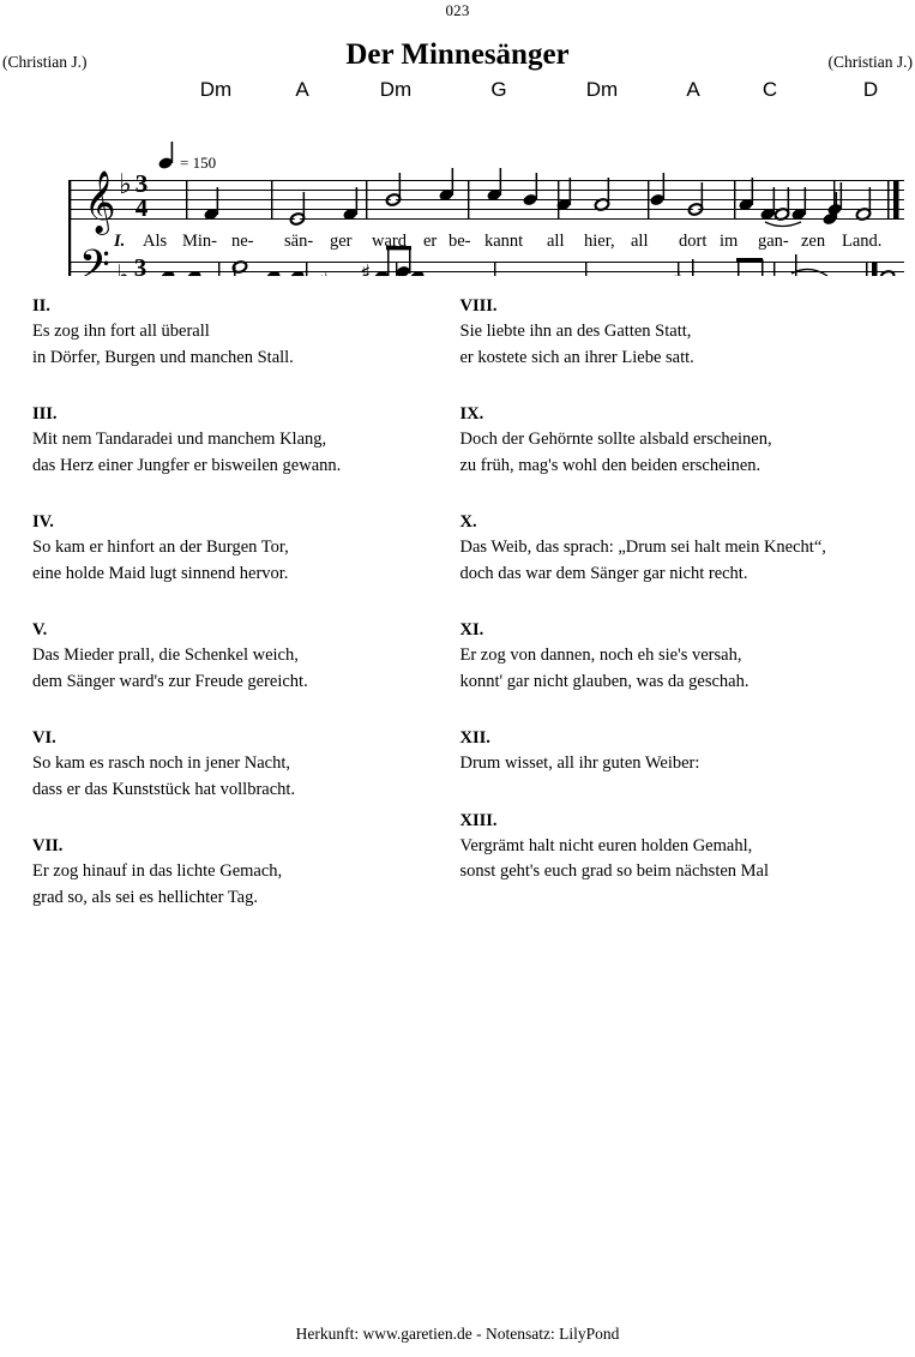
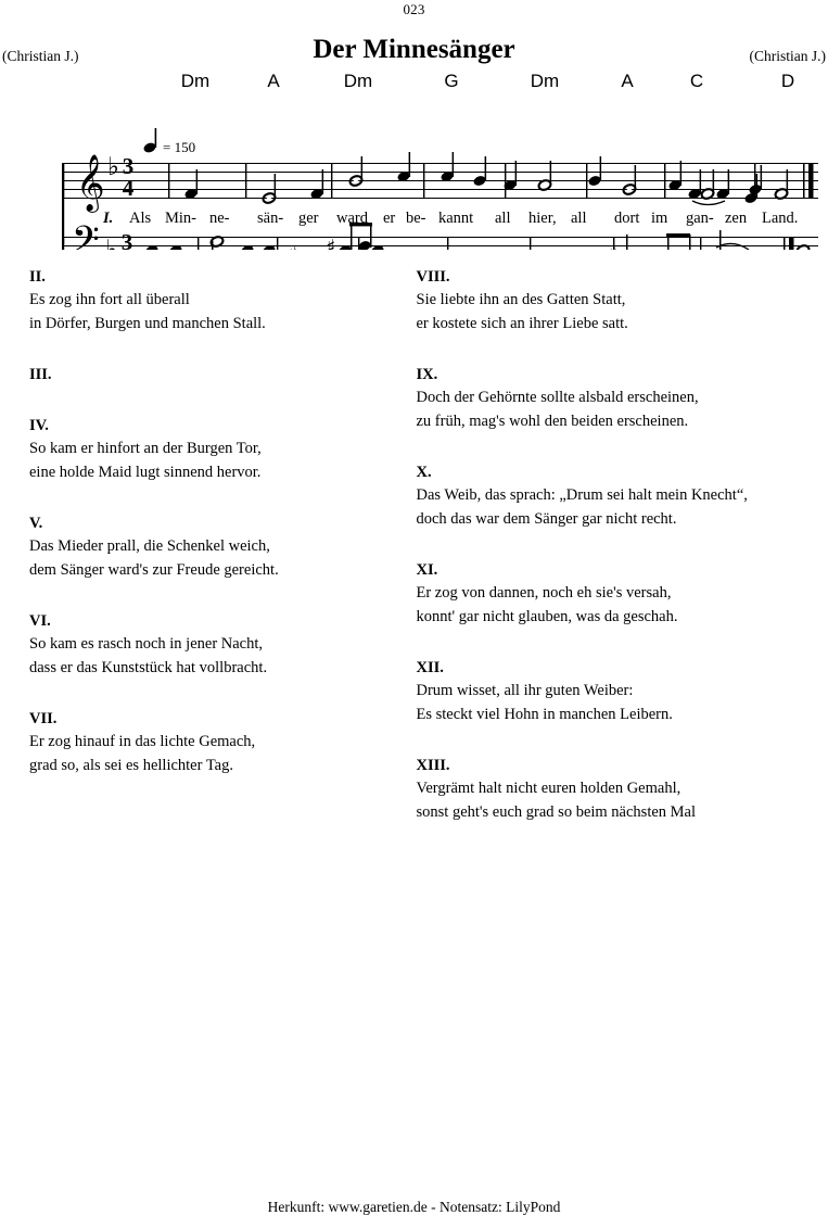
  023
  Der Minnesänger
  (Christian J.)
  (Christian J.)
  𝄞
  ♭
  3
  4
  = 150
  Dm
  A
  Dm
  G
  Dm
  A
  C
  D
  I.
  Als
  Min-
  ne-
  sän-
  ger
  ward
  er
  be-
  kannt
  all
  hier,
  all
  dort
  im
  gan-
  zen
  Land.
  𝄢
  3
  ♯
  II.
  Es zog ihn fort all überall
  in Dörfer, Burgen und manchen Stall.
  III.
- Mit nem Tandaradei und manchem Klang,
- das Herz einer Jungfer er bisweilen gewann.
  IV.
  So kam er hinfort an der Burgen Tor,
  eine holde Maid lugt sinnend hervor.
  V.
  Das Mieder prall, die Schenkel weich,
  dem Sänger ward's zur Freude gereicht.
  VI.
  So kam es rasch noch in jener Nacht,
  dass er das Kunststück hat vollbracht.
  VII.
  Er zog hinauf in das lichte Gemach,
  grad so, als sei es hellichter Tag.
  VIII.
  Sie liebte ihn an des Gatten Statt,
  er kostete sich an ihrer Liebe satt.
  IX.
  Doch der Gehörnte sollte alsbald erscheinen,
  zu früh, mag's wohl den beiden erscheinen.
  X.
  Das Weib, das sprach: „Drum sei halt mein Knecht“,
  doch das war dem Sänger gar nicht recht.
  XI.
  Er zog von dannen, noch eh sie's versah,
  konnt' gar nicht glauben, was da geschah.
  XII.
  Drum wisset, all ihr guten Weiber:
+ Es steckt viel Hohn in manchen Leibern.
  XIII.
  Vergrämt halt nicht euren holden Gemahl,
  sonst geht's euch grad so beim nächsten Mal
  Herkunft: www.garetien.de - Notensatz: LilyPond
